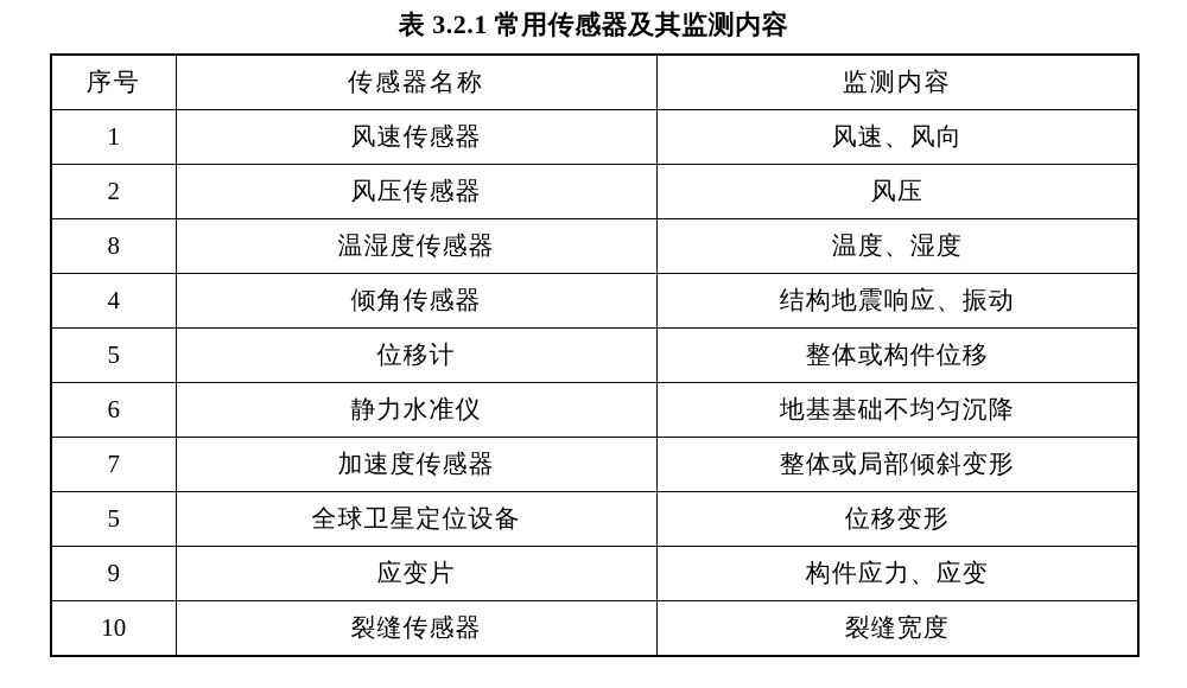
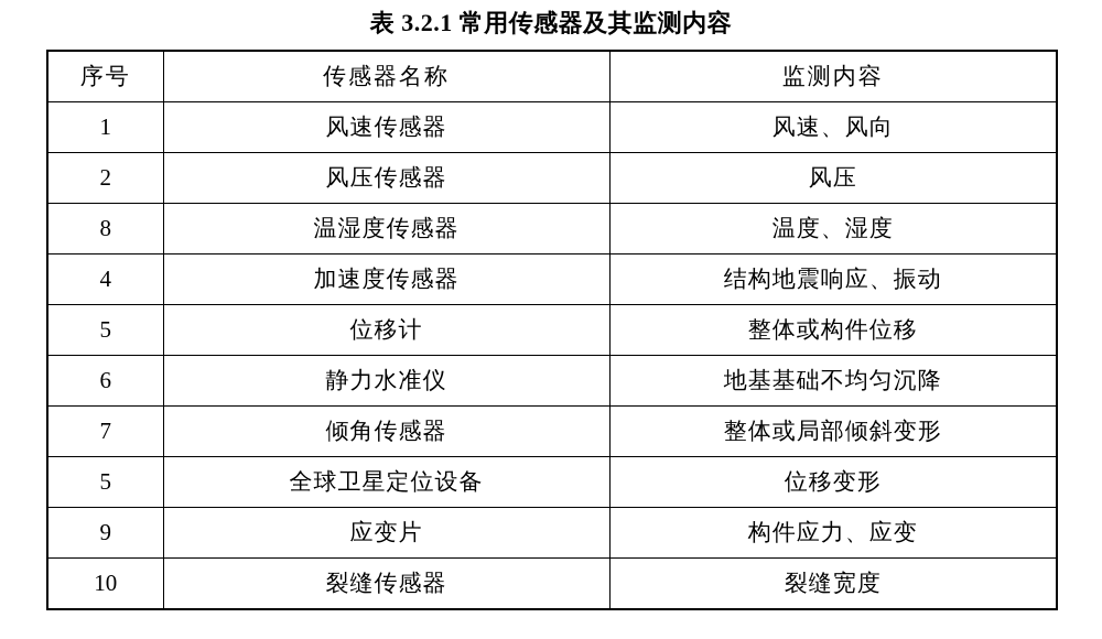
  表 3.2.1 常用传感器及其监测内容
  序号	传感器名称	监测内容
  1	风速传感器	风速、风向
  2	风压传感器	风压
  8	温湿度传感器	温度、湿度
- 4	倾角传感器	结构地震响应、振动
+ 4	加速度传感器	结构地震响应、振动
  5	位移计	整体或构件位移
  6	静力水准仪	地基基础不均匀沉降
- 7	加速度传感器	整体或局部倾斜变形
+ 7	倾角传感器	整体或局部倾斜变形
  5	全球卫星定位设备	位移变形
  9	应变片	构件应力、应变
  10	裂缝传感器	裂缝宽度
